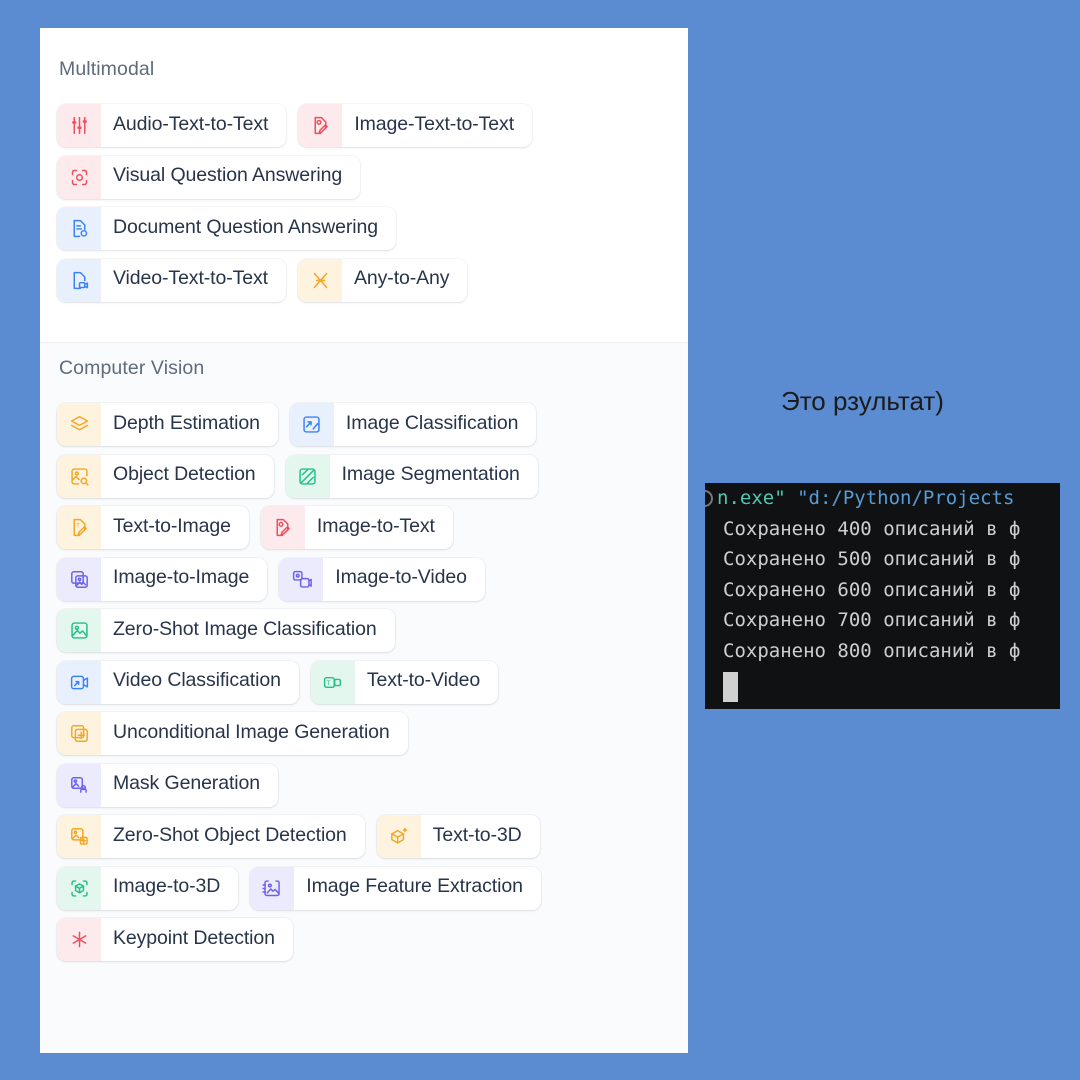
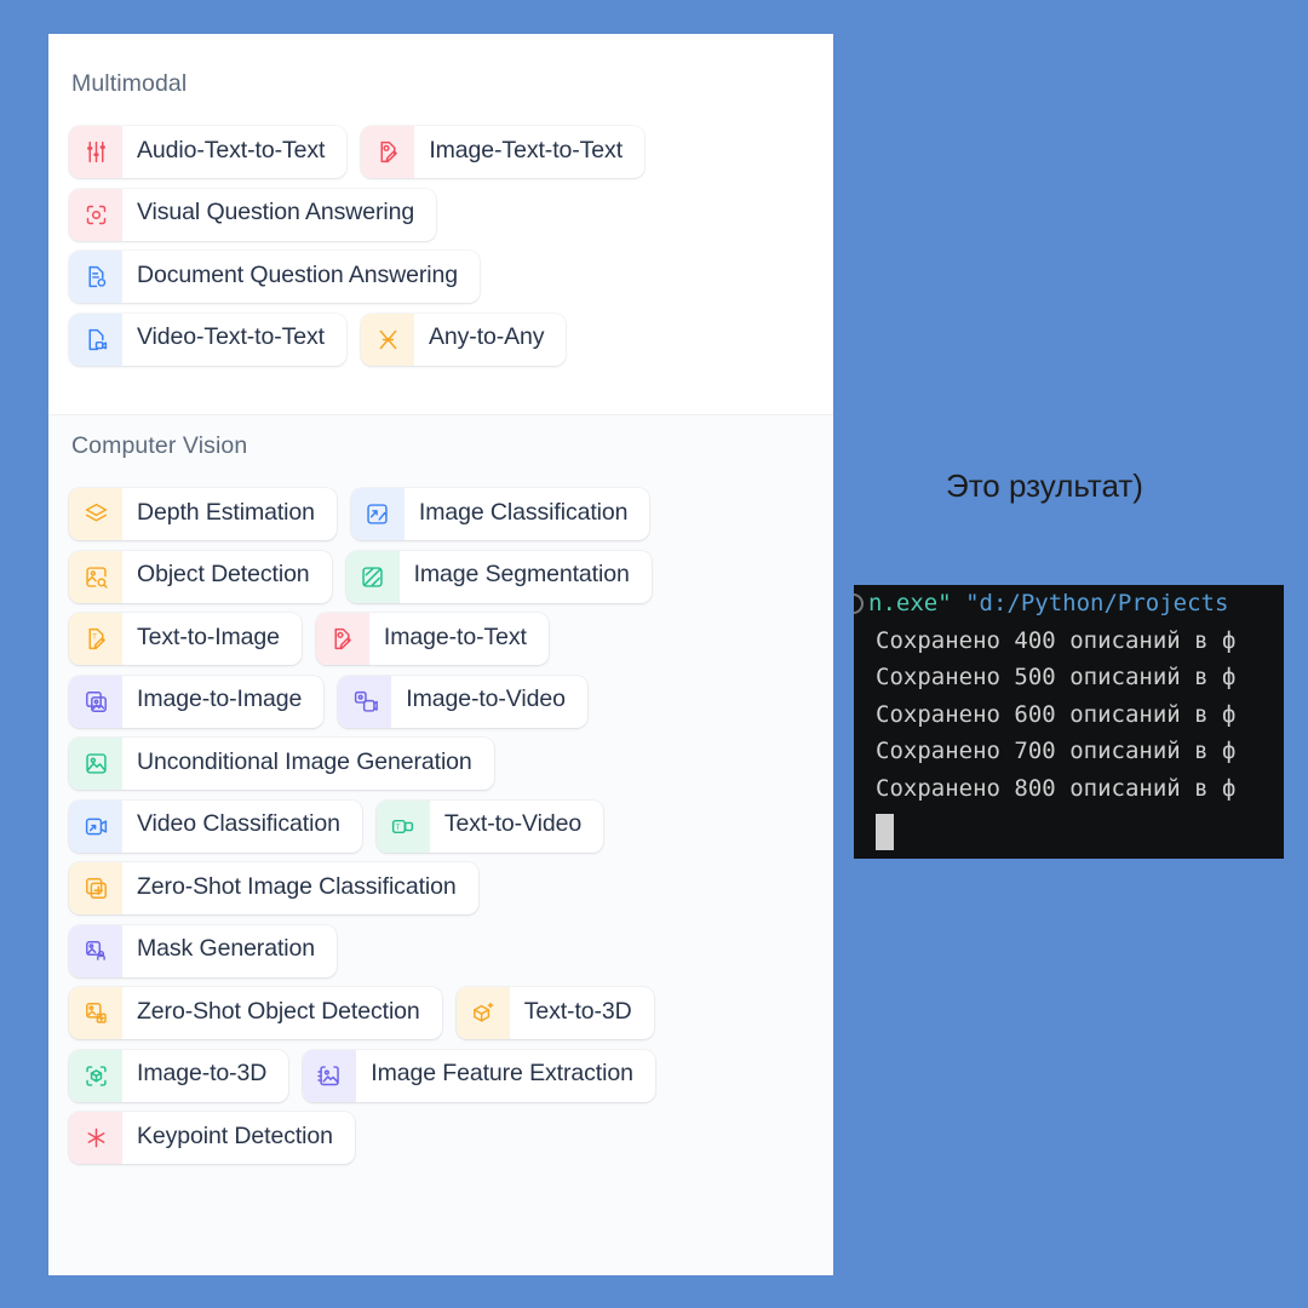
  Multimodal
  Audio-Text-to-Text
  Image-Text-to-Text
  Visual Question Answering
  Document Question Answering
  Video-Text-to-Text
  Any-to-Any
  Computer Vision
  Depth Estimation
  Image Classification
  Object Detection
  Image Segmentation
  Text-to-Image
  Image-to-Text
  Image-to-Image
  Image-to-Video
- Zero-Shot Image Classification
+ Unconditional Image Generation
  Video Classification
  Text-to-Video
- Unconditional Image Generation
+ Zero-Shot Image Classification
  Mask Generation
  Zero-Shot Object Detection
  Text-to-3D
  Image-to-3D
  Image Feature Extraction
  Keypoint Detection
  Это рзультат)
  n.exe" "d:/Python/Projects
  Сохранено 400 описаний в ф
  Сохранено 500 описаний в ф
  Сохранено 600 описаний в ф
  Сохранено 700 описаний в ф
  Сохранено 800 описаний в ф
